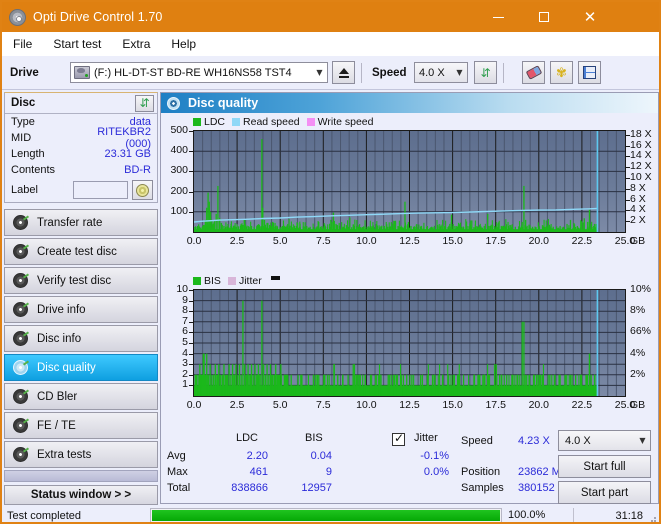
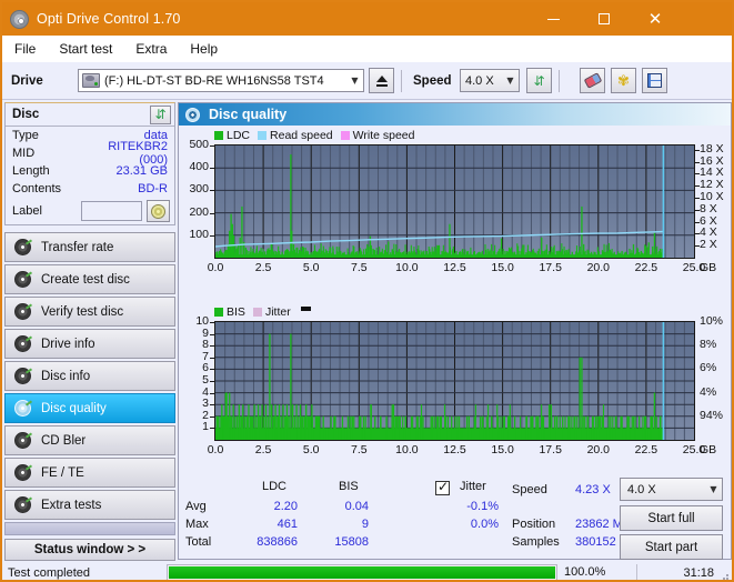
  Opti Drive Control 1.70
  ✕
  File
  Start test
  Extra
  Help
  Drive
  (F:) HL-DT-ST BD-RE WH16NS58 TST4
  ▼
  Speed
  4.0 X
  ▼
  ⇵
  ✾
  Disc
  ⇵
  Type
  data
  MID
  RITEKBR2 (000)
  Length
  23.31 GB
  Contents
  BD-R
  Label
  Transfer rate
  Create test disc
  Verify test disc
  Drive info
  Disc info
  Disc quality
  CD Bler
  FE / TE
  Extra tests
  Status window > >
  Disc quality
  LDC
  Read speed
  Write speed
  100
  200
  300
  400
  500
  2 X
  4 X
  6 X
  8 X
  10 X
  12 X
  14 X
  16 X
  18 X
  0.0
  2.5
  5.0
  7.5
  10.0
  12.5
  15.0
  17.5
  20.0
  22.5
  25.0
  GB
  BIS
  Jitter
  1
  2
  3
  4
  5
  6
  7
  8
  9
  10
- 2%
+ 94%
  4%
- 66%
+ 6%
  8%
  10%
  0.0
  2.5
  5.0
  7.5
  10.0
  12.5
  15.0
  17.5
  20.0
  22.5
  25.0
  GB
  LDC
  BIS
  Jitter
  Avg
  Max
  Total
  2.20
  461
  838866
  0.04
  9
- 12957
+ 15808
  -0.1%
  0.0%
  Speed
  4.23 X
  Position
  23862 M
  Samples
  380152
  4.0 X
  ▼
  Start full
  Start part
  Test completed
  100.0%
  31:18
